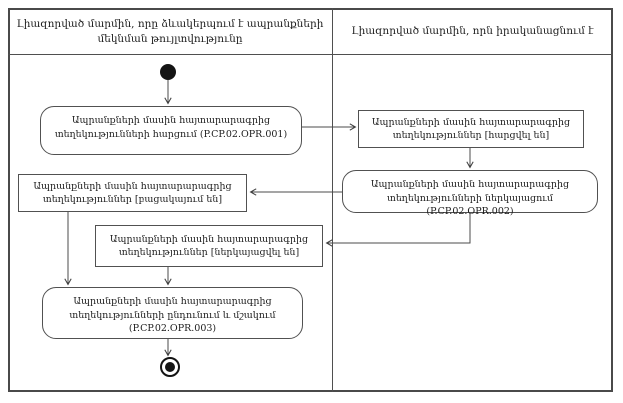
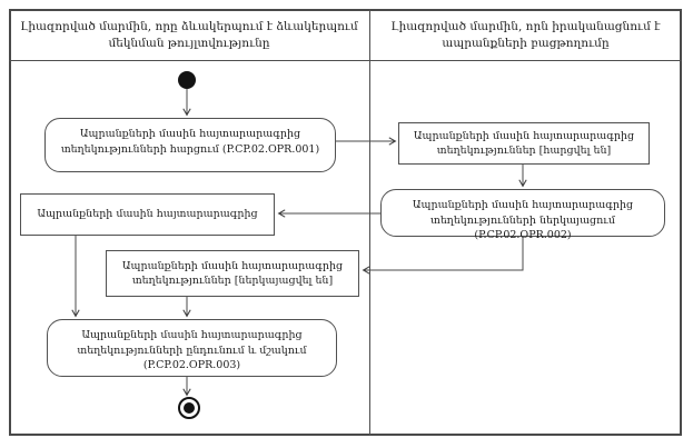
- Լիազորված մարմին, որը ձևակերպում է ապրանքների
+ Լիազորված մարմին, որը ձևակերպում է ձևակերպում
  մեկնման թույլտվությունը
  Լիազորված մարմին, որն իրականացնում է
+ ապրանքների բացթողումը
  Ապրանքների մասին հայտարարագրից
  տեղեկությունների հարցում (P.CP.02.OPR.001)
  Ապրանքների մասին հայտարարագրից
  տեղեկություններ [հարցվել են]
  Ապրանքների մասին հայտարարագրից
  տեղեկությունների ներկայացում (P.CP.02.OPR.002)
  Ապրանքների մասին հայտարարագրից
- տեղեկություններ [բացակայում են]
  Ապրանքների մասին հայտարարագրից
  տեղեկություններ [ներկայացվել են]
  Ապրանքների մասին հայտարարագրից
  տեղեկությունների ընդունում և մշակում (P.CP.02.OPR.003)
